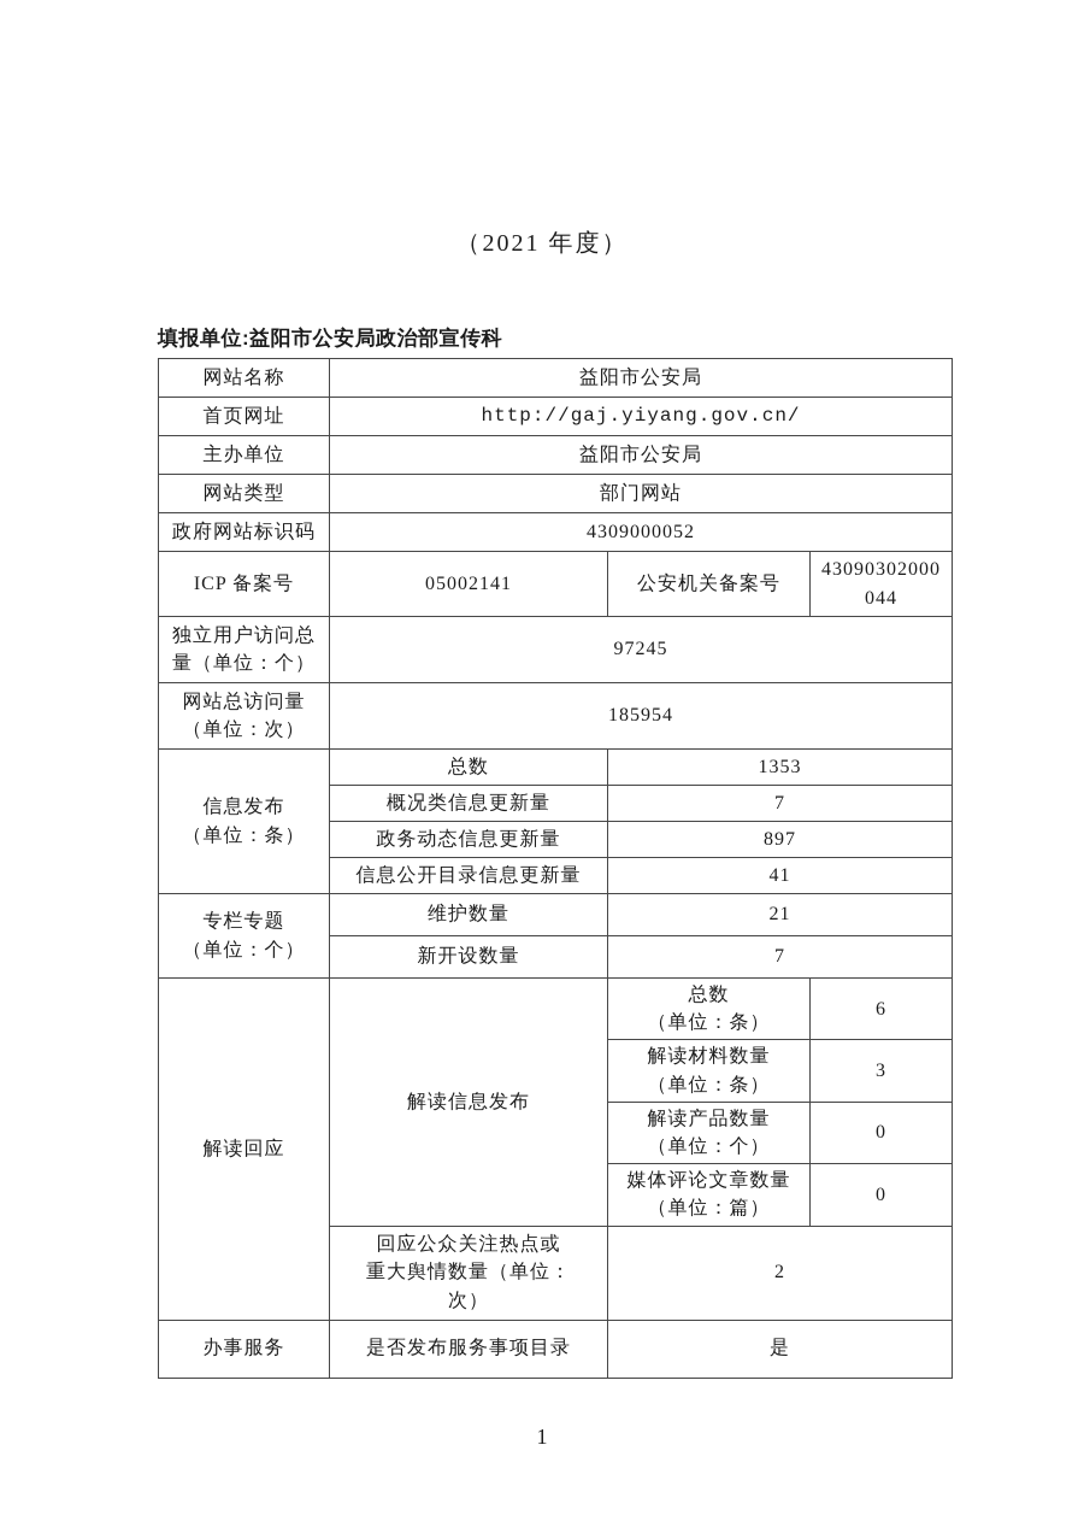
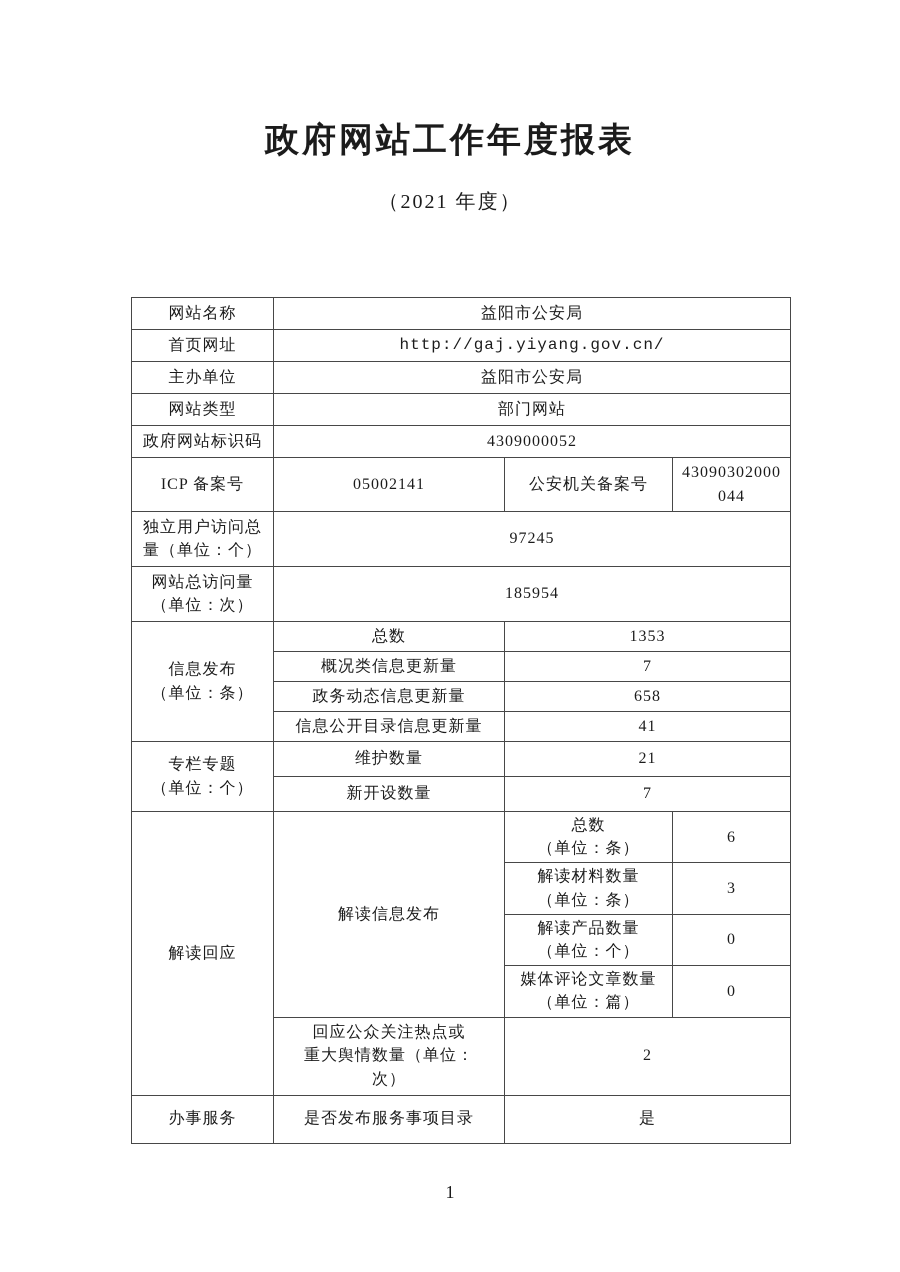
+ 政府网站工作年度报表
  （2021 年度）
- 填报单位:益阳市公安局政治部宣传科
  网站名称	益阳市公安局
  首页网址	http://gaj.yiyang.gov.cn/
  主办单位	益阳市公安局
  网站类型	部门网站
  政府网站标识码	4309000052
  ICP 备案号	05002141	公安机关备案号	43090302000044
  独立用户访问总 量（单位：个）	97245
  网站总访问量 （单位：次）	185954
  信息发布 （单位：条）	总数	1353
  概况类信息更新量	7
- 政务动态信息更新量	897
+ 政务动态信息更新量	658
  信息公开目录信息更新量	41
  专栏专题 （单位：个）	维护数量	21
  新开设数量	7
  解读回应	解读信息发布	总数 （单位：条）	6
  解读材料数量 （单位：条）	3
  解读产品数量 （单位：个）	0
  媒体评论文章数量 （单位：篇）	0
  回应公众关注热点或 重大舆情数量（单位： 次）	2
  办事服务	是否发布服务事项目录	是
  1
